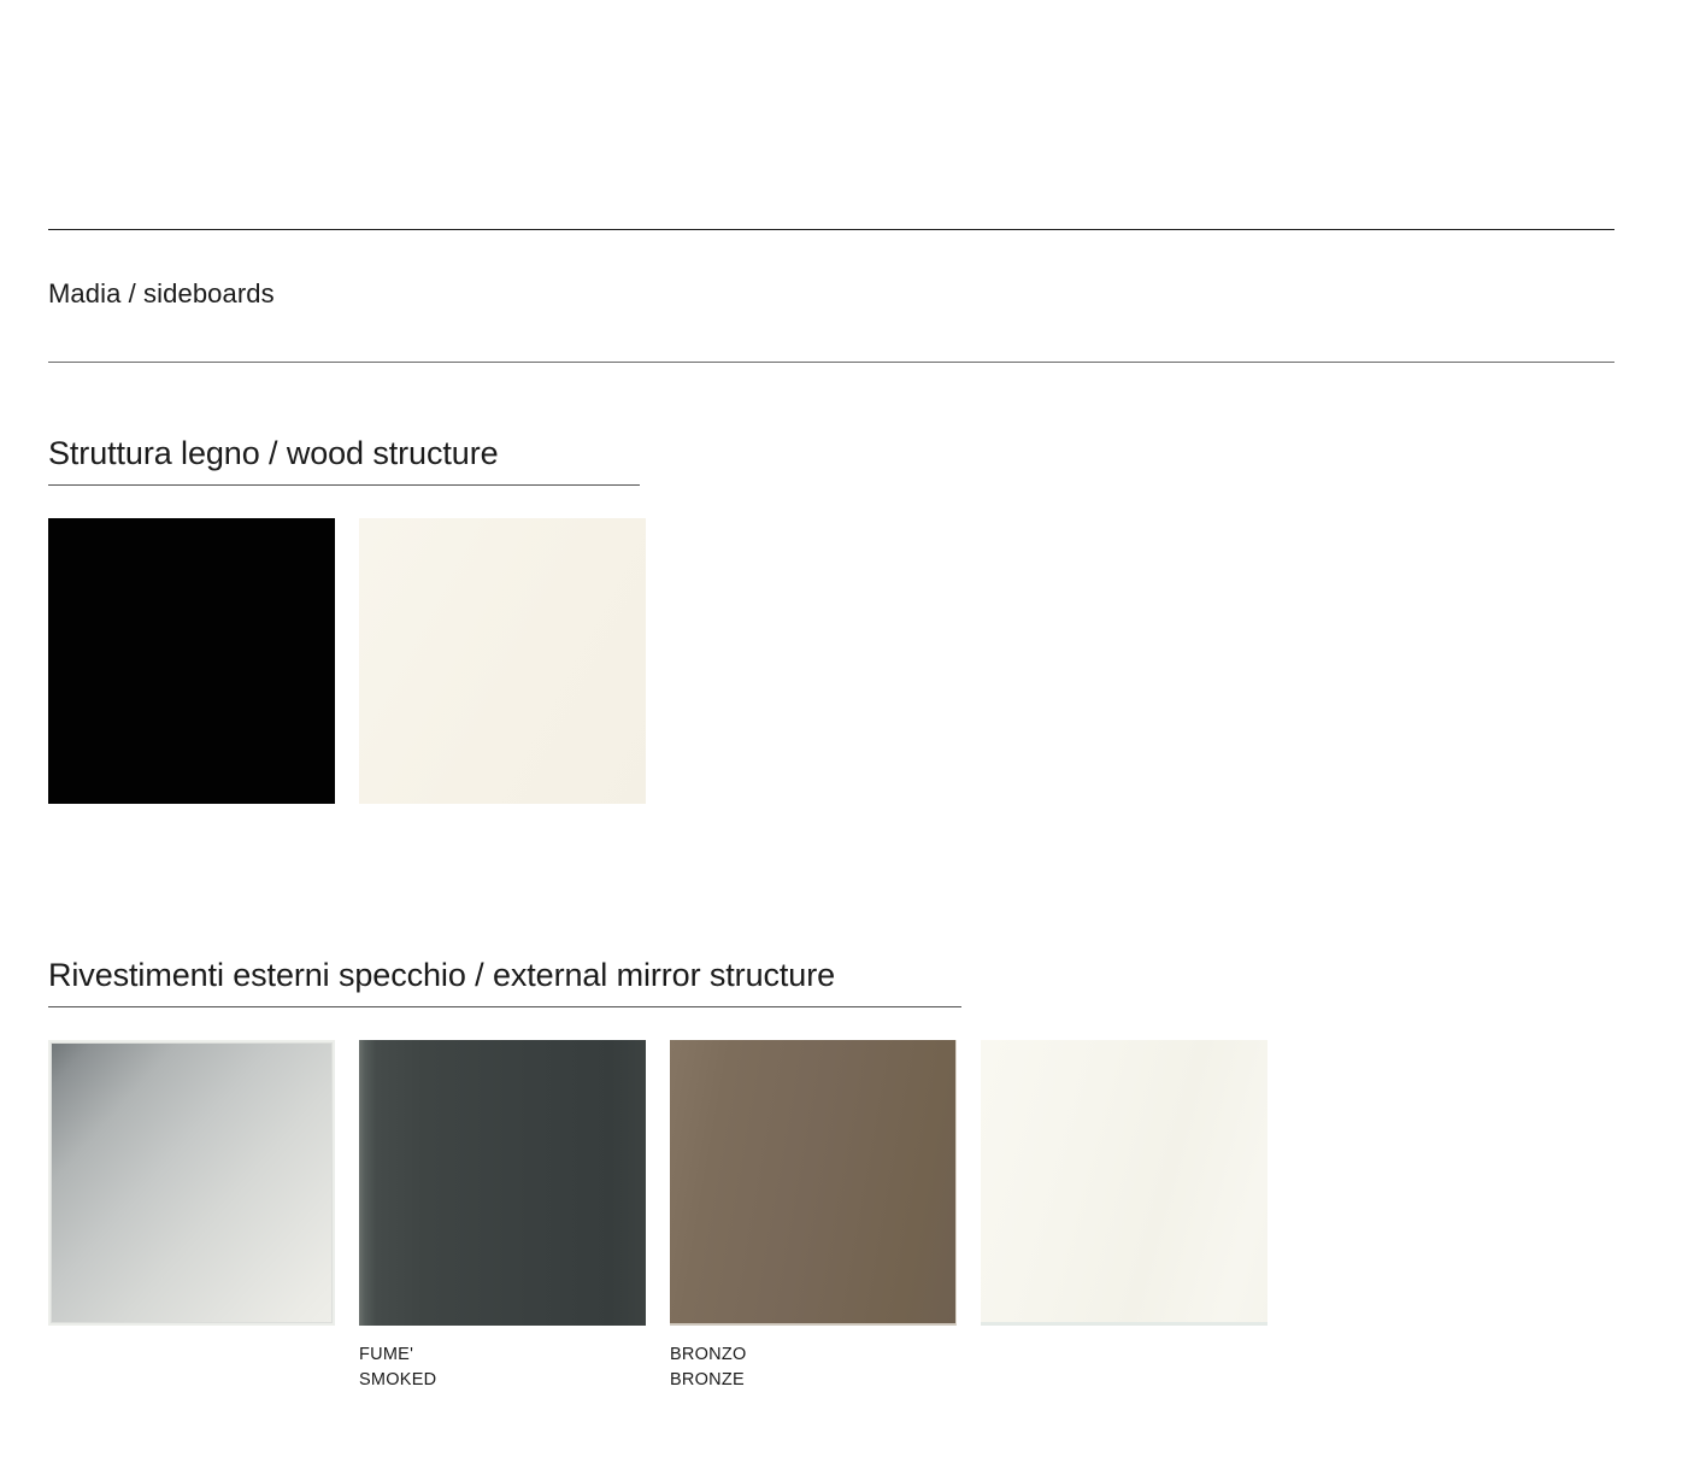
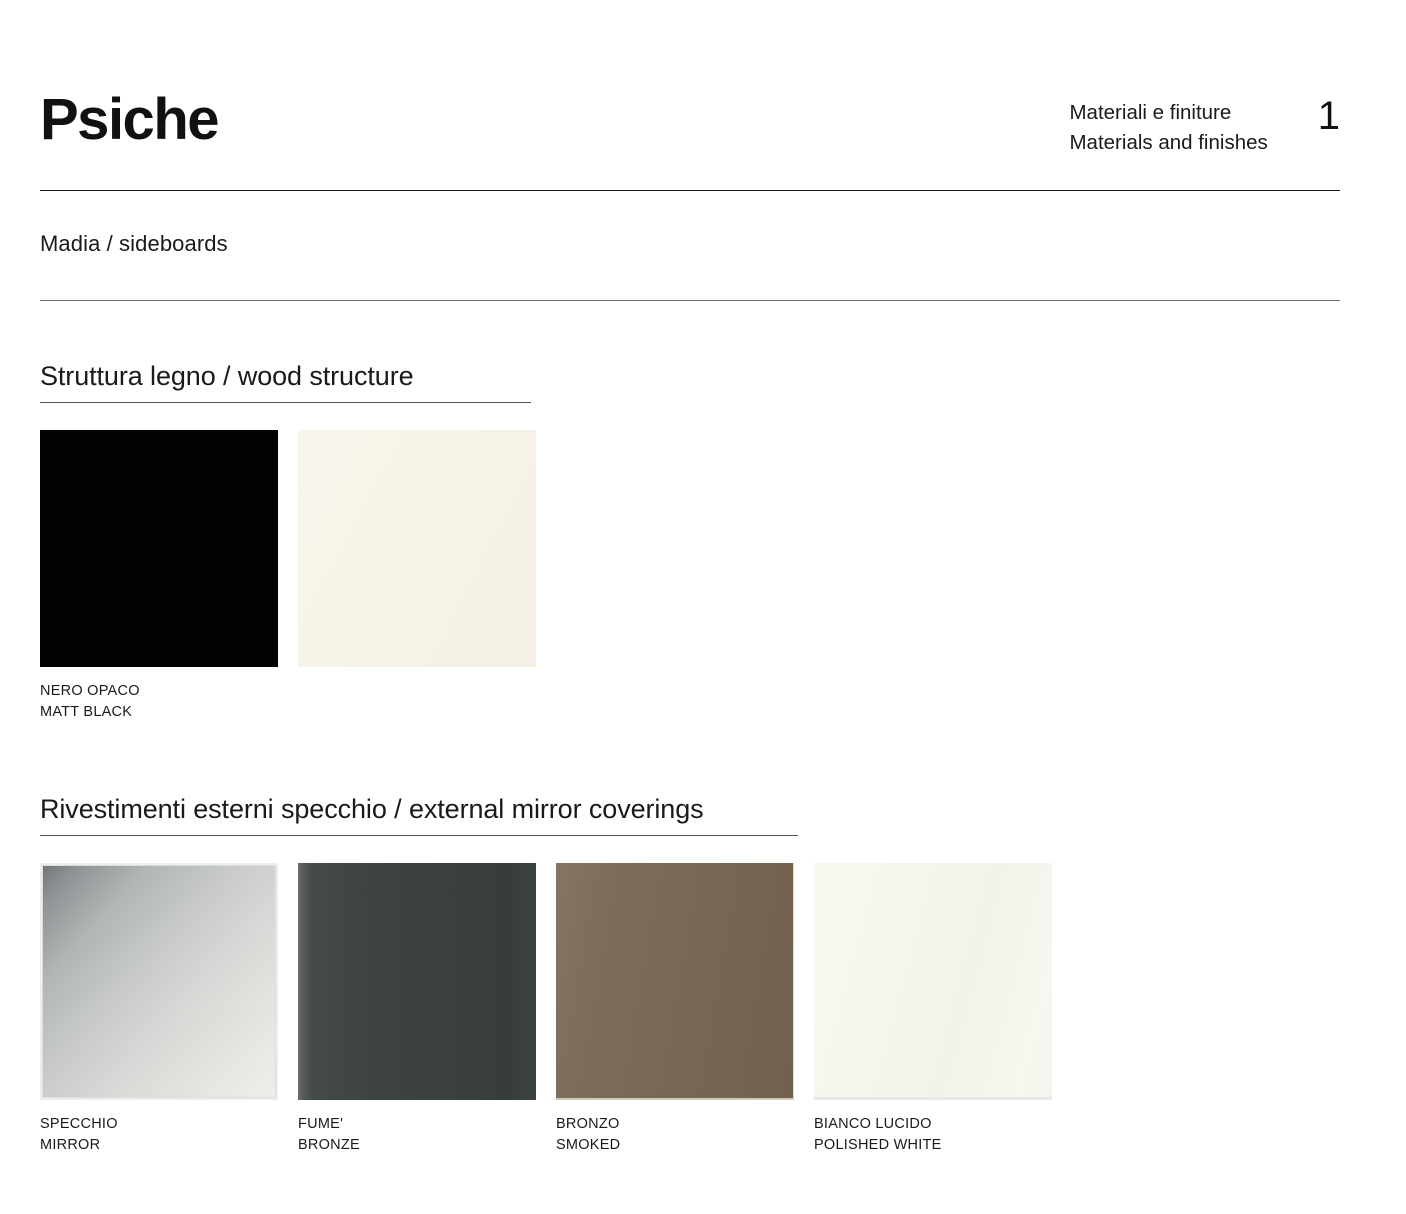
+ Psiche
+ Materiali e finiture
+ Materials and finishes
+ 1
  Madia / sideboards
  Struttura legno / wood structure
+ NERO OPACO
+ MATT BLACK
- Rivestimenti esterni specchio / external mirror structure
+ Rivestimenti esterni specchio / external mirror coverings
+ SPECCHIO
+ MIRROR
  FUME'
- SMOKED
+ BRONZE
  BRONZO
- BRONZE
+ SMOKED
+ BIANCO LUCIDO
+ POLISHED WHITE
